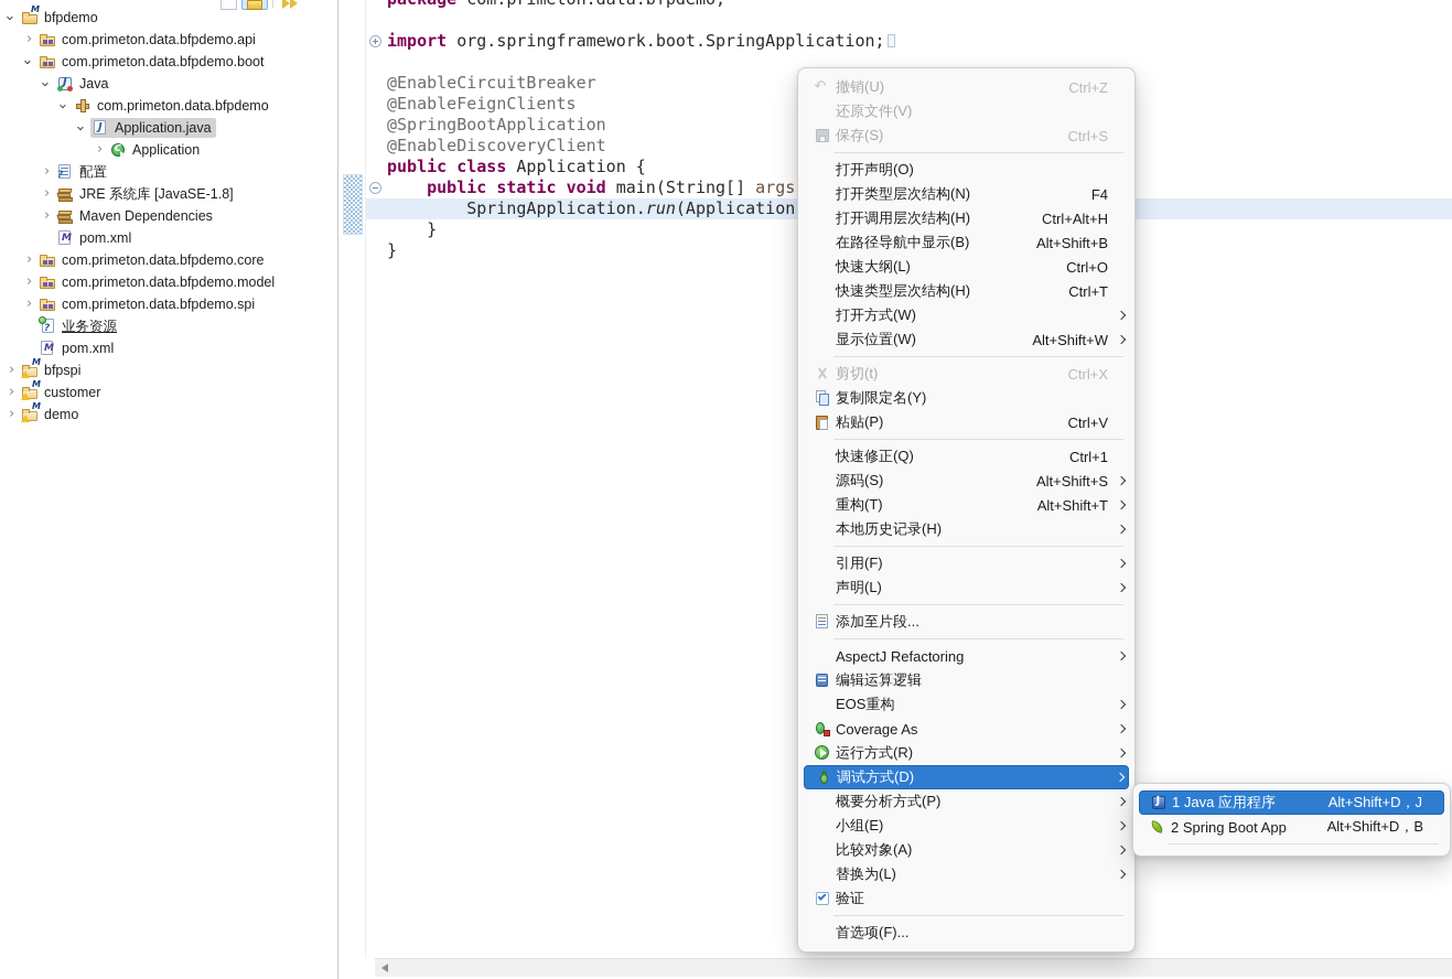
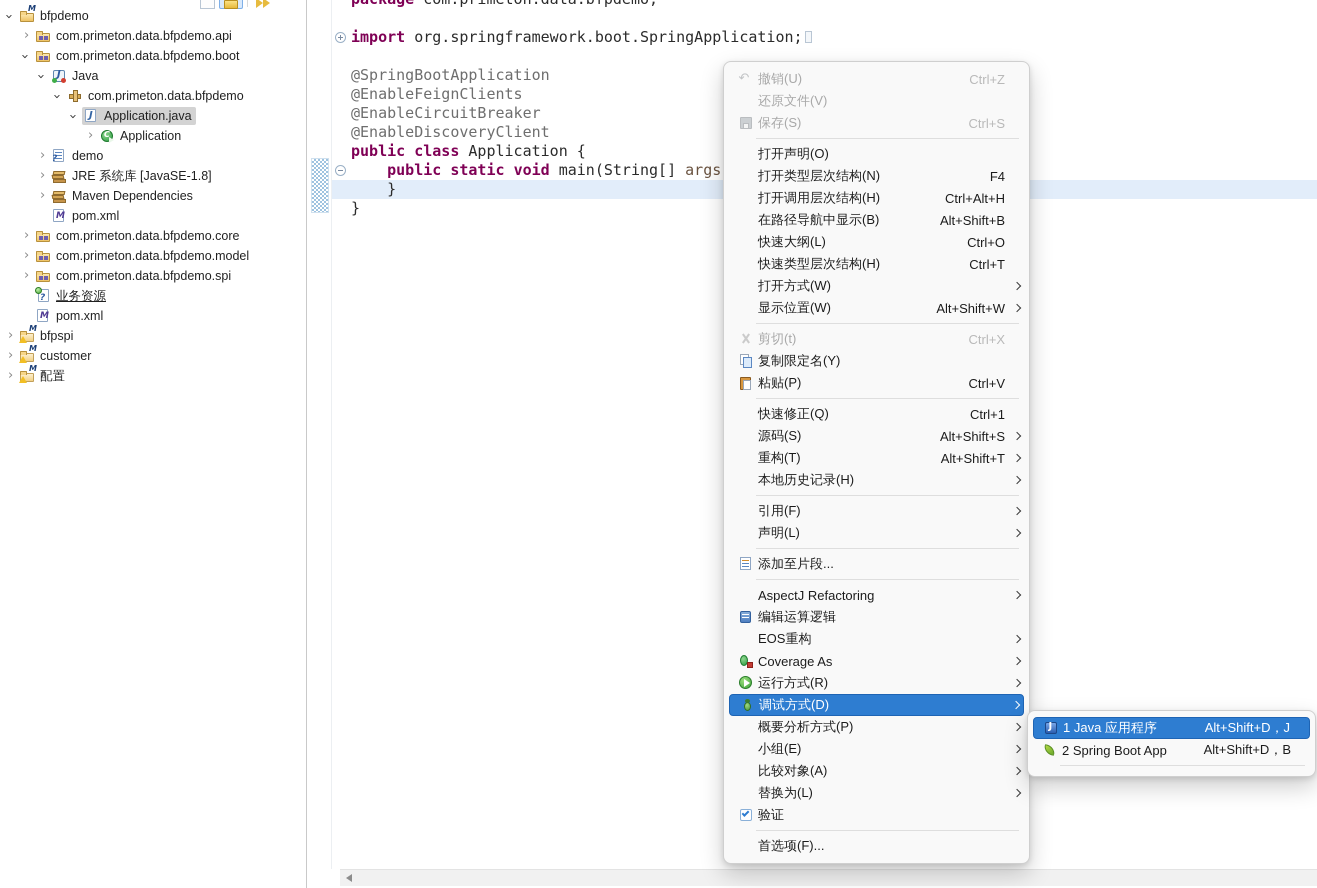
  bfpdemo
  com.primeton.data.bfpdemo.api
  com.primeton.data.bfpdemo.boot
  Java
  com.primeton.data.bfpdemo
  Application.java
  Application
- 配置
+ demo
  JRE 系统库 [JavaSE-1.8]
  Maven Dependencies
  pom.xml
  com.primeton.data.bfpdemo.core
  com.primeton.data.bfpdemo.model
  com.primeton.data.bfpdemo.spi
  业务资源
  pom.xml
  bfpspi
  customer
- demo
+ 配置
  import org.springframework.boot.SpringApplication;
- @EnableCircuitBreaker
+ @SpringBootApplication
  @EnableFeignClients
- @SpringBootApplication
+ @EnableCircuitBreaker
  @EnableDiscoveryClient
  public class Application {
  public static void main(String[] args
- SpringApplication.run(Application
  }
  }
  撤销(U)
  Ctrl+Z
  还原文件(V)
  保存(S)
  Ctrl+S
  打开声明(O)
  打开类型层次结构(N)
  F4
  打开调用层次结构(H)
  Ctrl+Alt+H
  在路径导航中显示(B)
  Alt+Shift+B
  快速大纲(L)
  Ctrl+O
  快速类型层次结构(H)
  Ctrl+T
  打开方式(W)
  显示位置(W)
  Alt+Shift+W
  剪切(t)
  Ctrl+X
  复制限定名(Y)
  粘贴(P)
  Ctrl+V
  快速修正(Q)
  Ctrl+1
  源码(S)
  Alt+Shift+S
  重构(T)
  Alt+Shift+T
  本地历史记录(H)
  引用(F)
  声明(L)
  添加至片段...
  AspectJ Refactoring
  编辑运算逻辑
  EOS重构
  Coverage As
  运行方式(R)
  调试方式(D)
  概要分析方式(P)
  小组(E)
  比较对象(A)
  替换为(L)
  验证
  首选项(F)...
  1 Java 应用程序
  Alt+Shift+D，J
  2 Spring Boot App
  Alt+Shift+D，B
